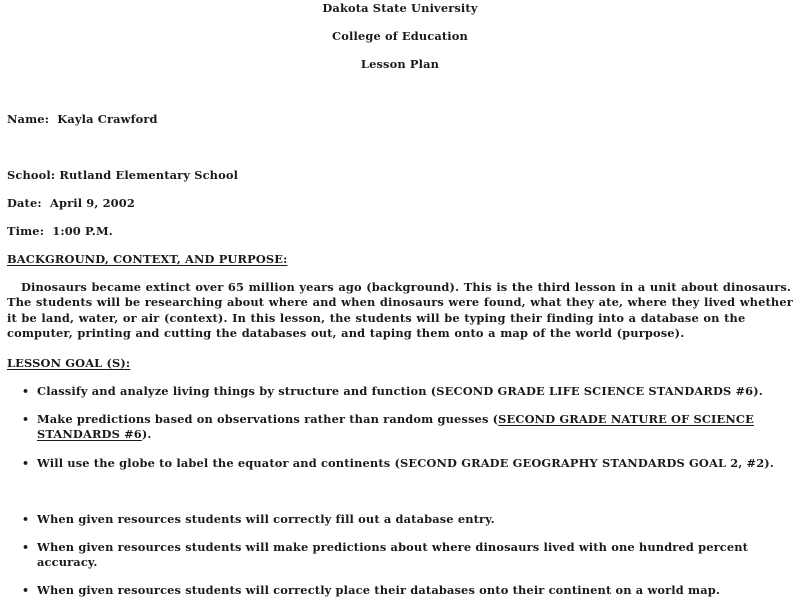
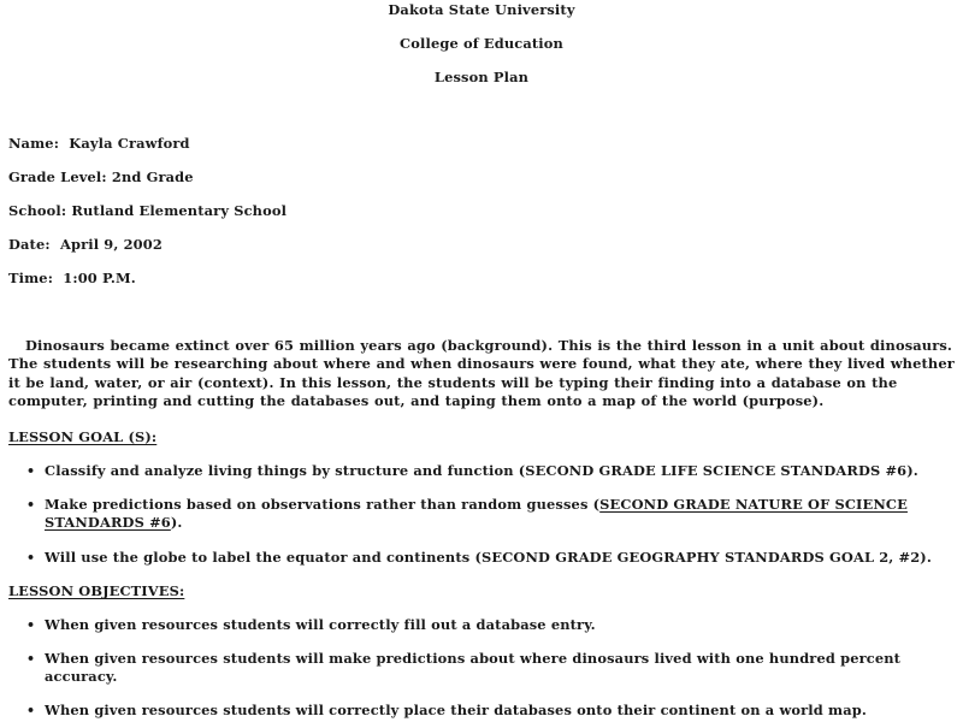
  Dakota State University
  College of Education
  Lesson Plan
  Name: Kayla Crawford
+ Grade Level: 2nd Grade
  School: Rutland Elementary School
  Date: April 9, 2002
  Time: 1:00 P.M.
- BACKGROUND, CONTEXT, AND PURPOSE:
  Dinosaurs became extinct over 65 million years ago (background). This is the third lesson in a unit about dinosaurs. The students will be researching about where and when dinosaurs were found, what they ate, where they lived whether it be land, water, or air (context). In this lesson, the students will be typing their finding into a database on the computer, printing and cutting the databases out, and taping them onto a map of the world (purpose).
  LESSON GOAL (S):
  •
  Classify and analyze living things by structure and function (SECOND GRADE LIFE SCIENCE STANDARDS #6).
  •
  Make predictions based on observations rather than random guesses (SECOND GRADE NATURE OF SCIENCE STANDARDS #6).
  •
  Will use the globe to label the equator and continents (SECOND GRADE GEOGRAPHY STANDARDS GOAL 2, #2).
+ LESSON OBJECTIVES:
  •
  When given resources students will correctly fill out a database entry.
  •
  When given resources students will make predictions about where dinosaurs lived with one hundred percent accuracy.
  •
  When given resources students will correctly place their databases onto their continent on a world map.
